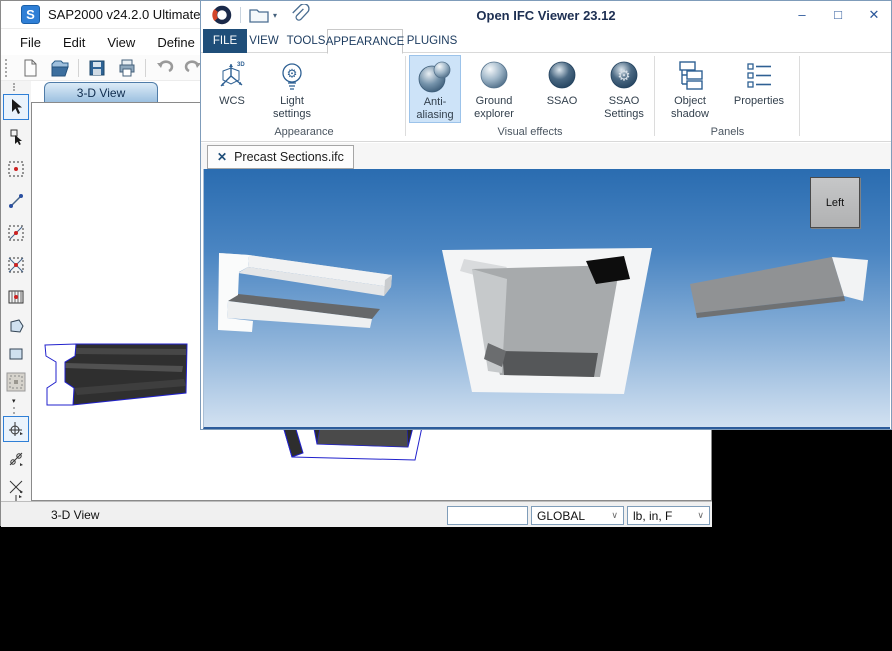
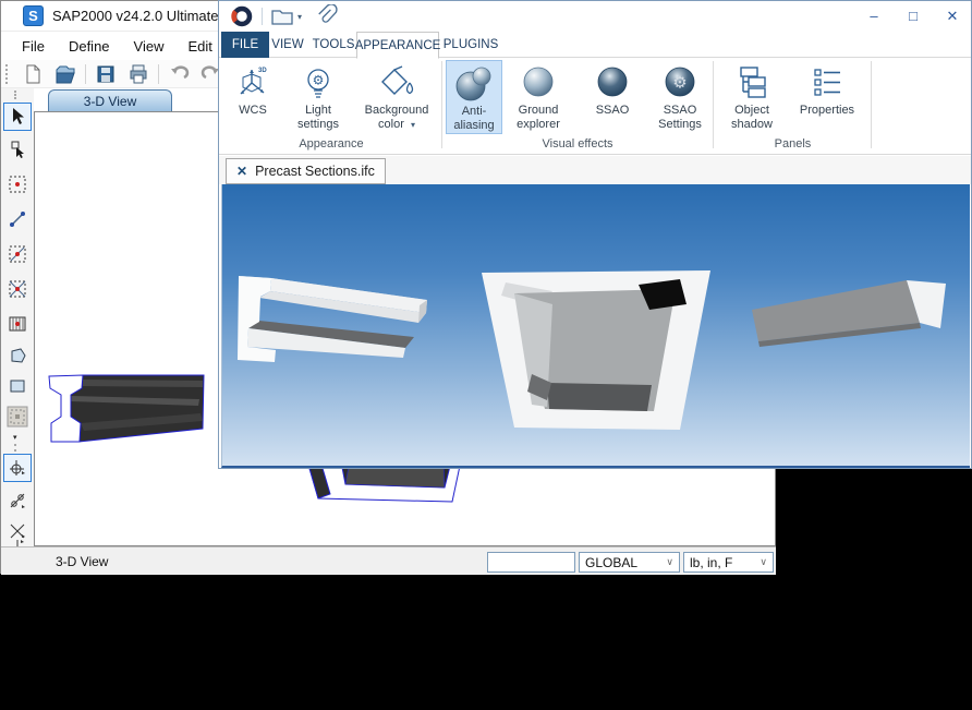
  S
  SAP2000 v24.2.0 Ultimate
  File
- Edit
+ Define
  View
- Define
+ Edit
  3-D View
  3-D View
  GLOBAL
  ∨
  lb, in, F
  ∨
  ▾
- Open IFC Viewer 23.12
  –
  □
  ✕
  FILE
  VIEW
  TOOLS
  APPEARANCE
  PLUGINS
  WCS
  ⚙
  Light
  settings
+ Background
+ color ▾
  Appearance
  Anti-
  aliasing
  Ground
  explorer
  SSAO
  ⚙
  SSAO
  Settings
  Visual effects
  Object
  shadow
  Properties
  Panels
  ✕
  Precast Sections.ifc
- Left
